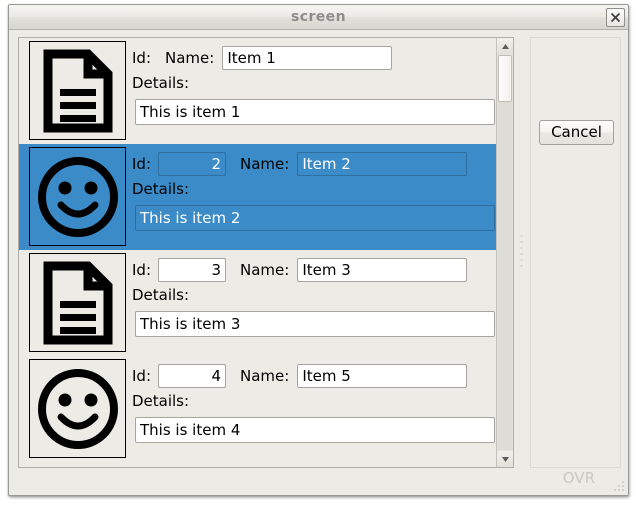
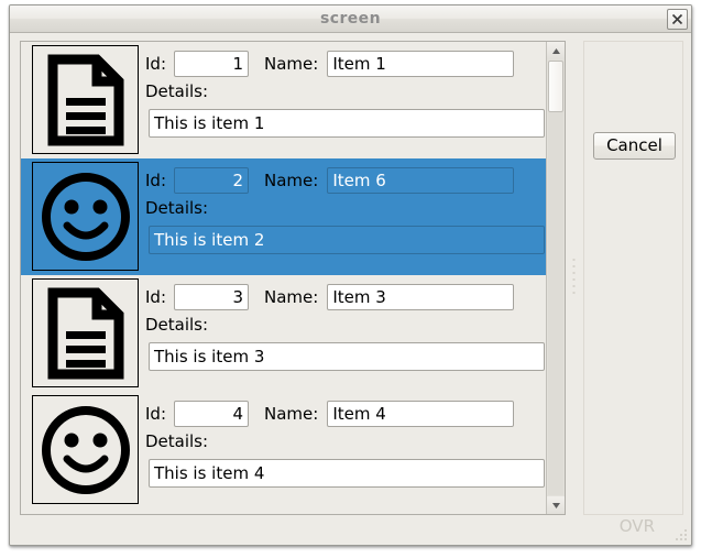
  screen
  Id:
+ 1
  Name:
  Item 1
  Details:
  This is item 1
  Id:
  2
  Name:
- Item 2
+ Item 6
  Details:
  This is item 2
  Id:
  3
  Name:
  Item 3
  Details:
  This is item 3
  Id:
  4
  Name:
- Item 5
+ Item 4
  Details:
  This is item 4
  Cancel
  OVR
